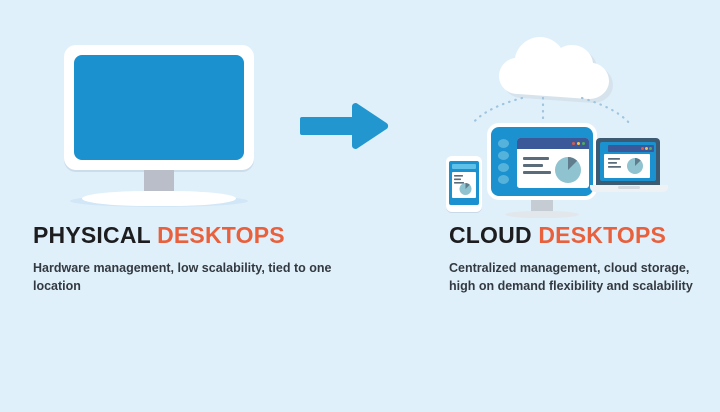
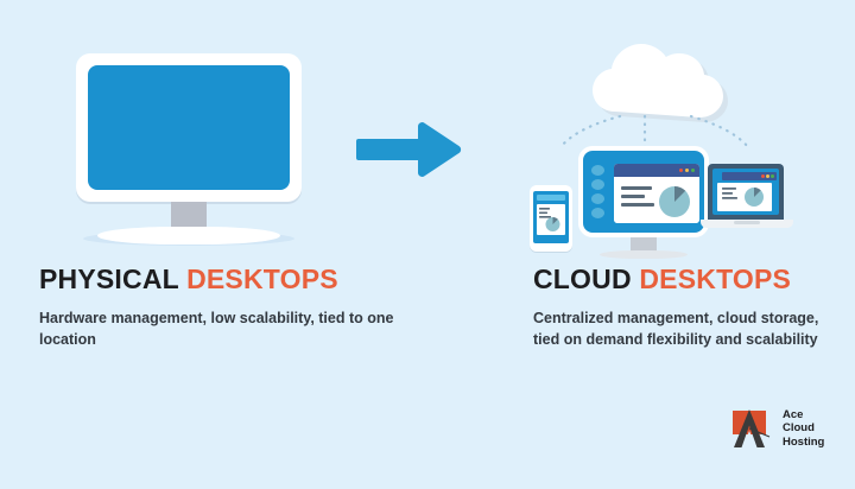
  PHYSICAL DESKTOPS
  Hardware management, low scalability, tied to one location
  CLOUD DESKTOPS
- Centralized management, cloud storage, high on demand flexibility and scalability
+ Centralized management, cloud storage, tied on demand flexibility and scalability
+ Ace
+ Cloud
+ Hosting
